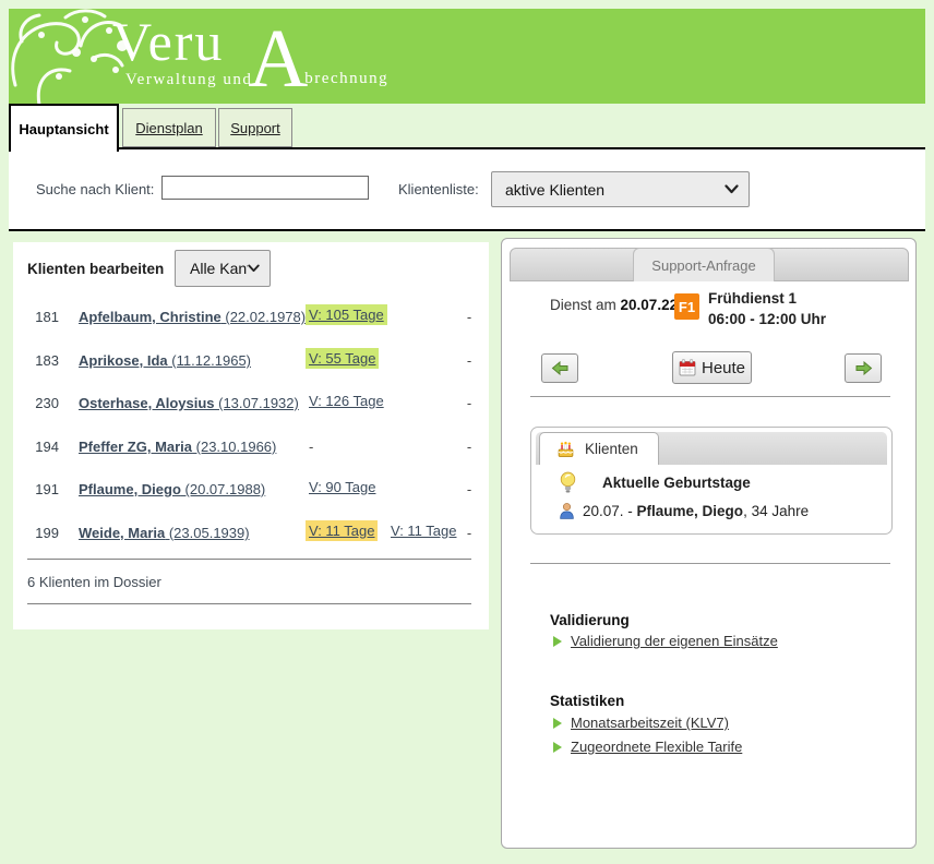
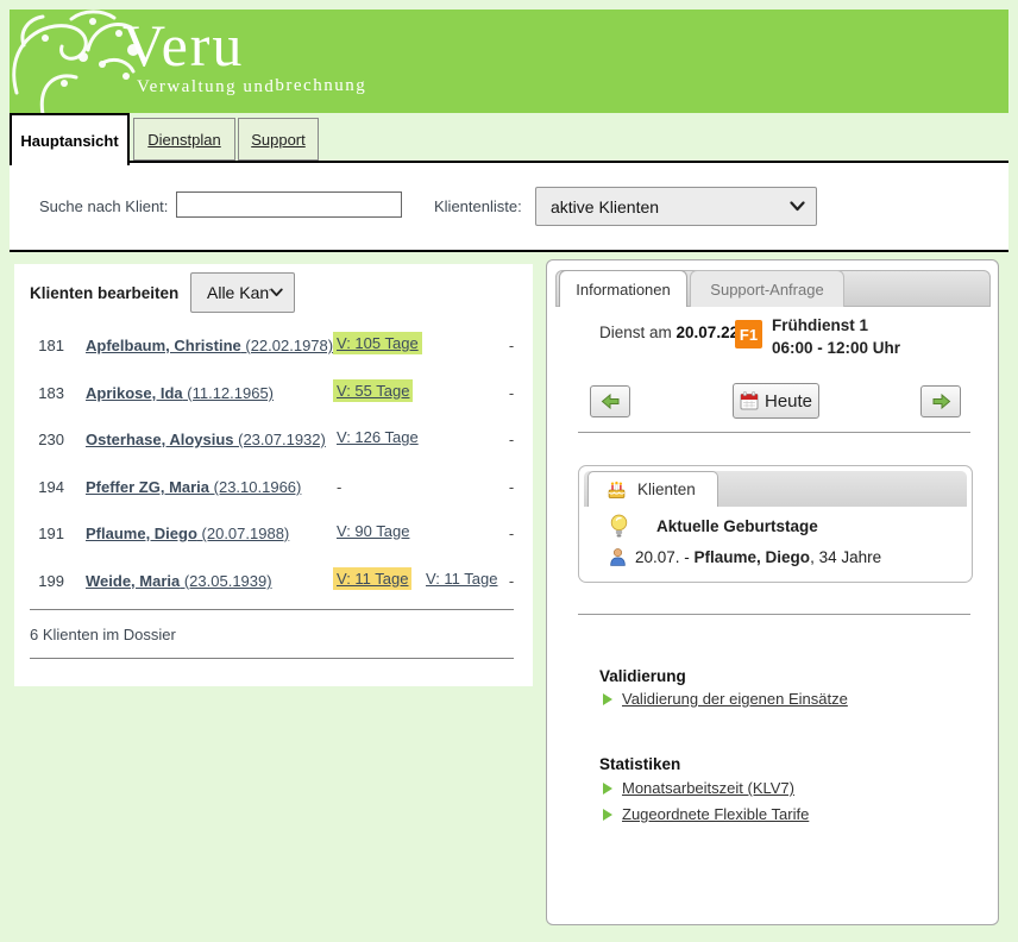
  Veru
  Verwaltung und
- A
  brechnung
  Hauptansicht
  Dienstplan
  Support
  Suche nach Klient:
  Klientenliste:
  aktive Klienten
  Klienten bearbeiten
  181
  Apfelbaum, Christine (22.02.1978)
  V: 105 Tage
  -
  183
  Aprikose, Ida (11.12.1965)
  V: 55 Tage
  -
  230
- Osterhase, Aloysius (13.07.1932)
+ Osterhase, Aloysius (23.07.1932)
  V: 126 Tage
  -
  194
  Pfeffer ZG, Maria (23.10.1966)
  -
  -
  191
  Pflaume, Diego (20.07.1988)
  V: 90 Tage
  -
  199
  Weide, Maria (23.05.1939)
  V: 11 Tage
  V: 11 Tage
  -
  6 Klienten im Dossier
+ Informationen
  Support-Anfrage
  Dienst am 20.07.2
  F1
  Frühdienst 1
  06:00 - 12:00 Uhr
  Heute
  Klienten
  Aktuelle Geburtstage
  20.07. - Pflaume, Diego, 34 Jahre
  Validierung
  Validierung der eigenen Einsätze
  Statistiken
  Monatsarbeitszeit (KLV7)
  Zugeordnete Flexible Tarife
